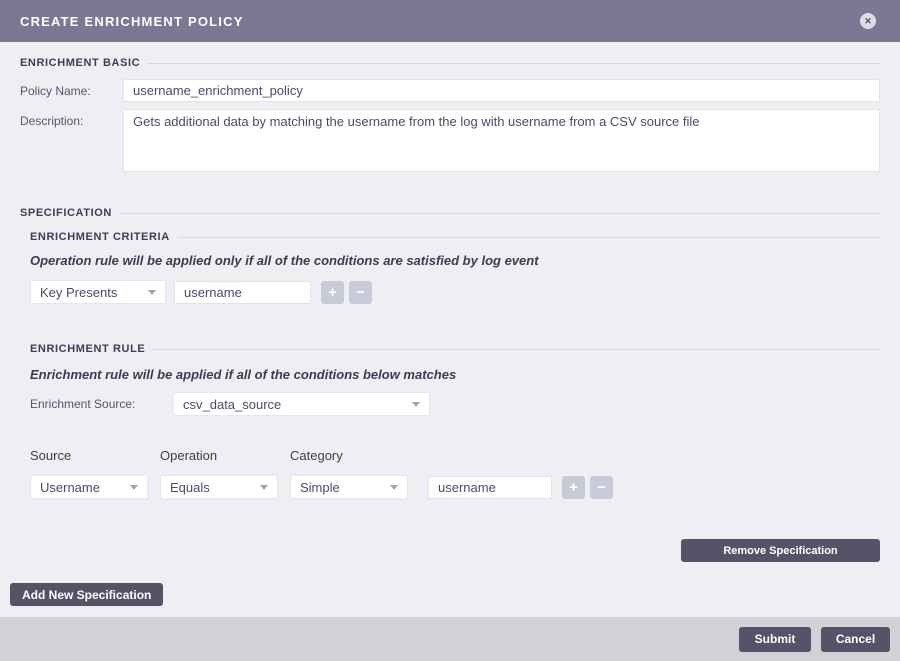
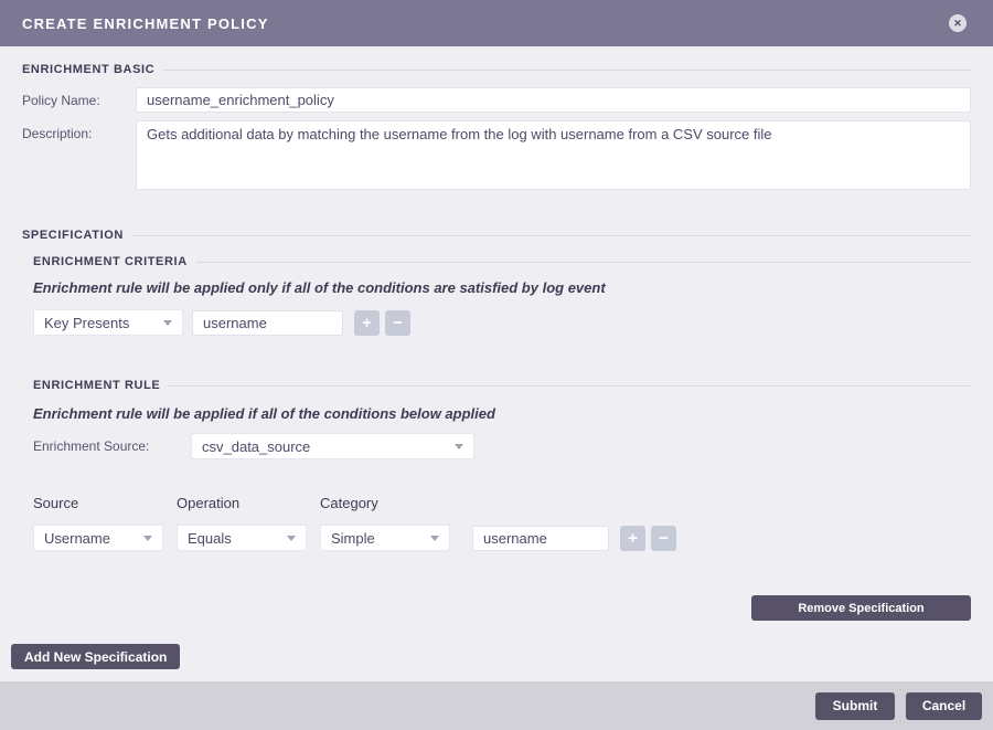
  CREATE ENRICHMENT POLICY
  ✕
  ENRICHMENT BASIC
  Policy Name:
  username_enrichment_policy
  Description:
  Gets additional data by matching the username from the log with username from a CSV source file
  SPECIFICATION
  ENRICHMENT CRITERIA
- Operation rule will be applied only if all of the conditions are satisfied by log event
+ Enrichment rule will be applied only if all of the conditions are satisfied by log event
  Key Presents
  username
  +
  −
  ENRICHMENT RULE
- Enrichment rule will be applied if all of the conditions below matches
+ Enrichment rule will be applied if all of the conditions below applied
  Enrichment Source:
  csv_data_source
  Source
  Operation
  Category
  Username
  Equals
  Simple
  username
  +
  −
  Remove Specification
  Add New Specification
  Submit
  Cancel
